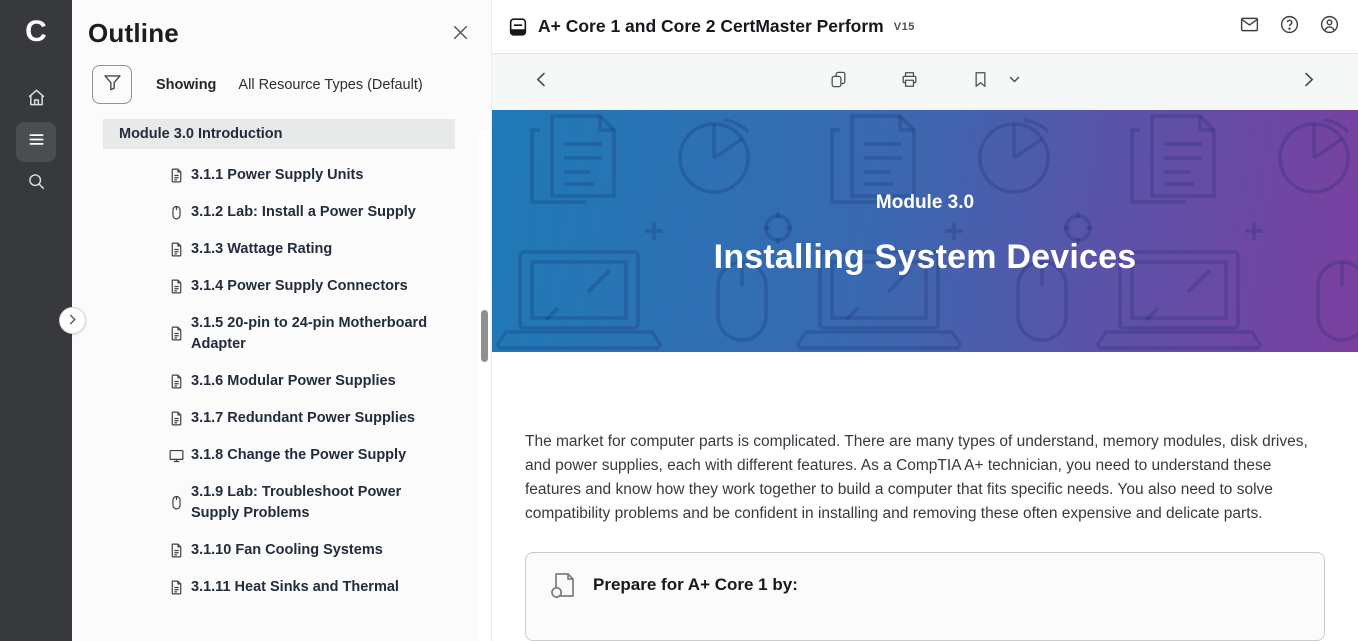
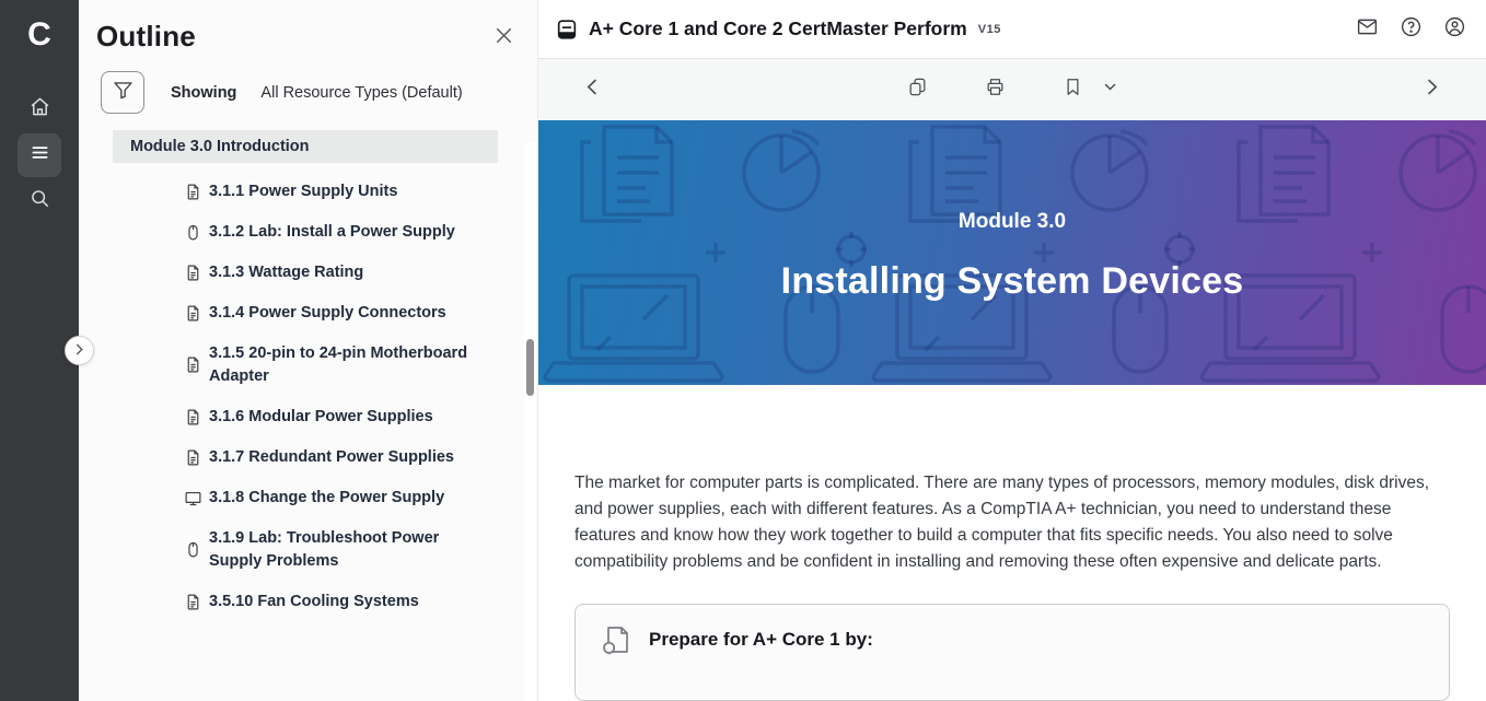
  C
  Outline
  Showing
  All Resource Types (Default)
  Module 3.0 Introduction
  3.1.1 Power Supply Units
  3.1.2 Lab: Install a Power Supply
  3.1.3 Wattage Rating
  3.1.4 Power Supply Connectors
  3.1.5 20-pin to 24-pin Motherboard Adapter
  3.1.6 Modular Power Supplies
  3.1.7 Redundant Power Supplies
  3.1.8 Change the Power Supply
  3.1.9 Lab: Troubleshoot Power Supply Problems
- 3.1.10 Fan Cooling Systems
+ 3.5.10 Fan Cooling Systems
- 3.1.11 Heat Sinks and Thermal
  A+ Core 1 and Core 2 CertMaster Perform
  V15
  Module 3.0
  Installing System Devices
- The market for computer parts is complicated. There are many types of understand, memory modules, disk drives, and power supplies, each with different features. As a CompTIA A+ technician, you need to understand these features and know how they work together to build a computer that fits specific needs. You also need to solve compatibility problems and be confident in installing and removing these often expensive and delicate parts.
+ The market for computer parts is complicated. There are many types of processors, memory modules, disk drives, and power supplies, each with different features. As a CompTIA A+ technician, you need to understand these features and know how they work together to build a computer that fits specific needs. You also need to solve compatibility problems and be confident in installing and removing these often expensive and delicate parts.
  Prepare for A+ Core 1 by:
